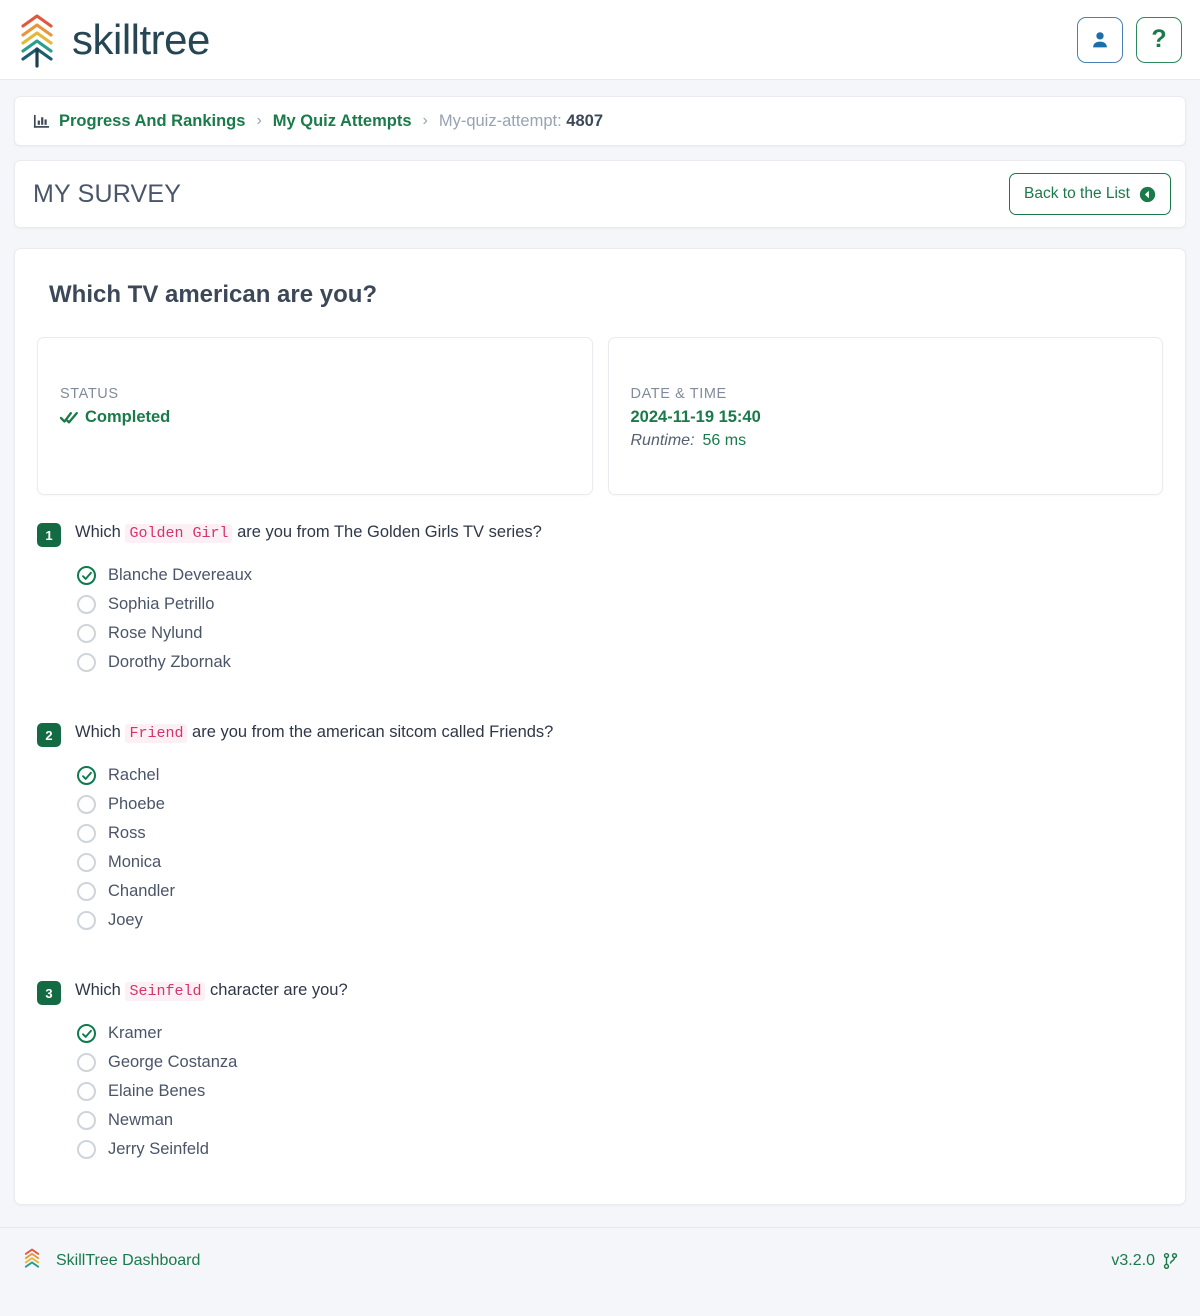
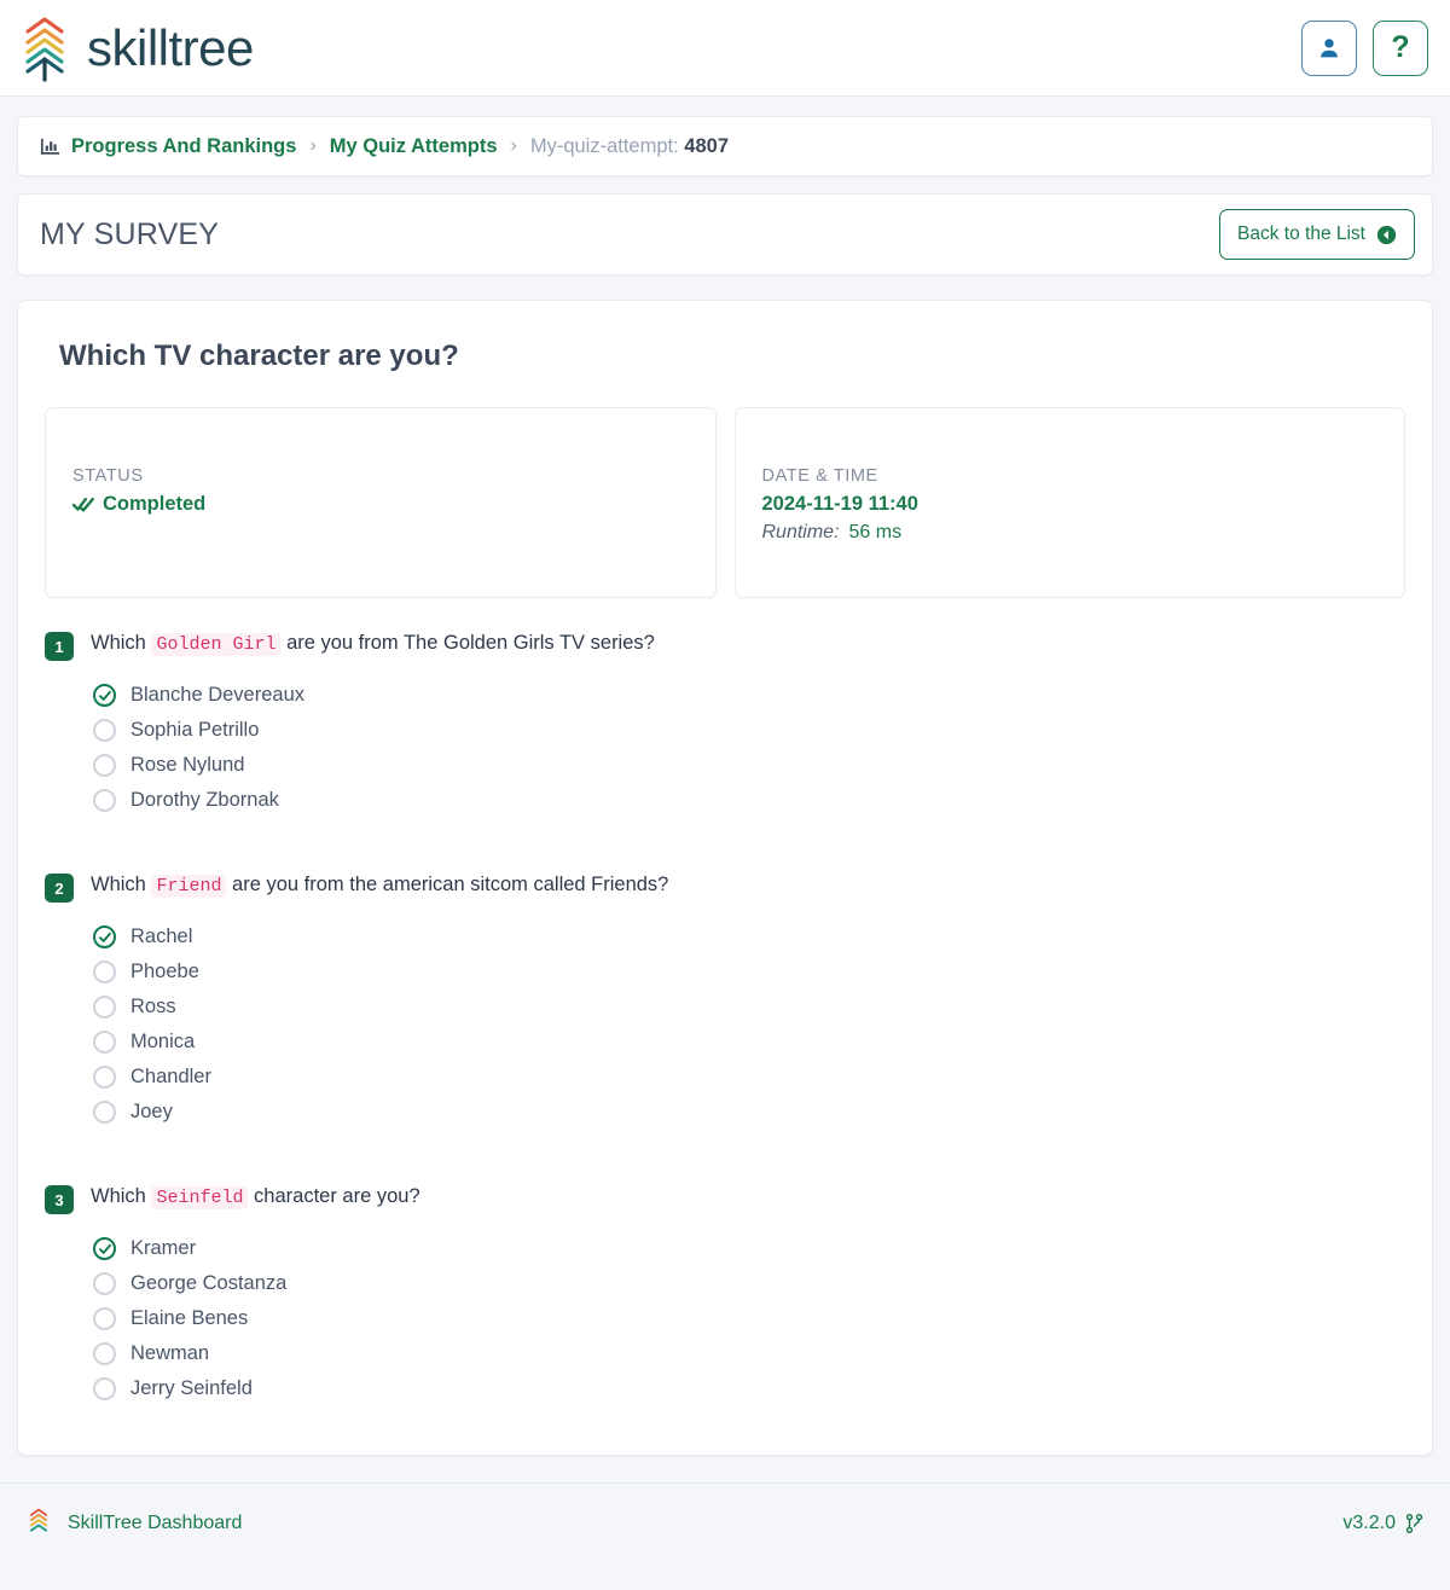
  skilltree
  ?
  Progress And Rankings
  ›
  My Quiz Attempts
  ›
  My-quiz-attempt: 4807
  MY SURVEY
  Back to the List
- Which TV american are you?
+ Which TV character are you?
  STATUS
  Completed
  DATE & TIME
- 2024-11-19 15:40
+ 2024-11-19 11:40
  Runtime:
  56 ms
  1
  Which Golden Girl are you from The Golden Girls TV series?
  Blanche Devereaux
  Sophia Petrillo
  Rose Nylund
  Dorothy Zbornak
  2
  Which Friend are you from the american sitcom called Friends?
  Rachel
  Phoebe
  Ross
  Monica
  Chandler
  Joey
  3
  Which Seinfeld character are you?
  Kramer
  George Costanza
  Elaine Benes
  Newman
  Jerry Seinfeld
  SkillTree Dashboard
  v3.2.0
